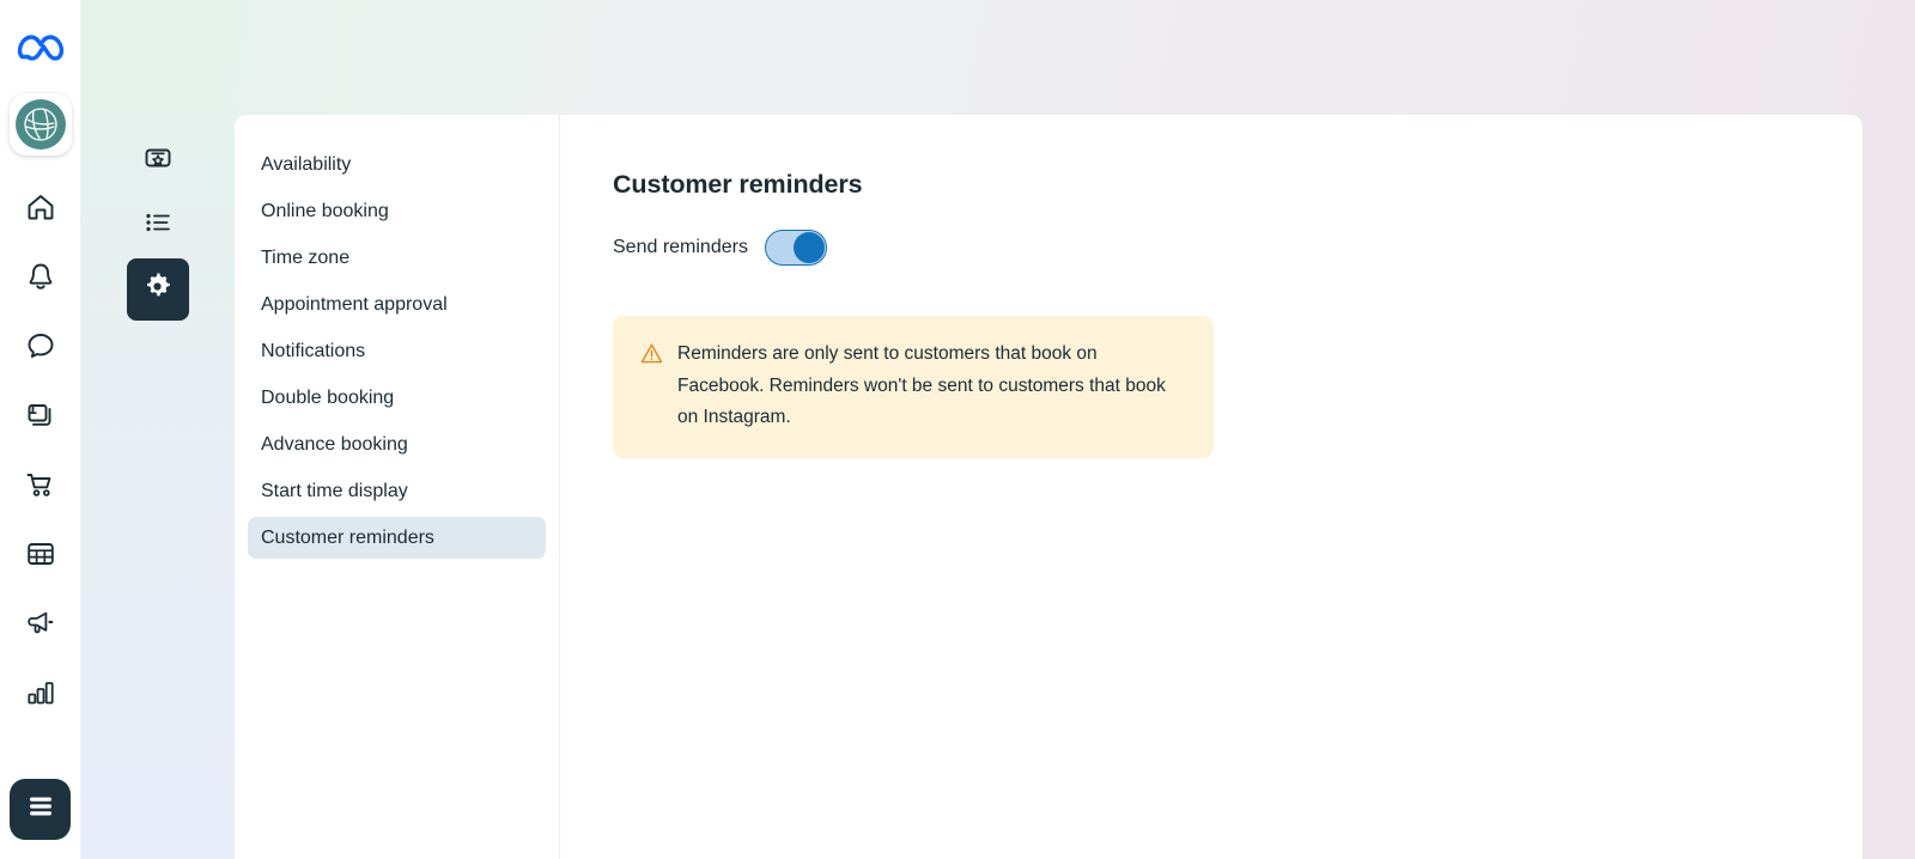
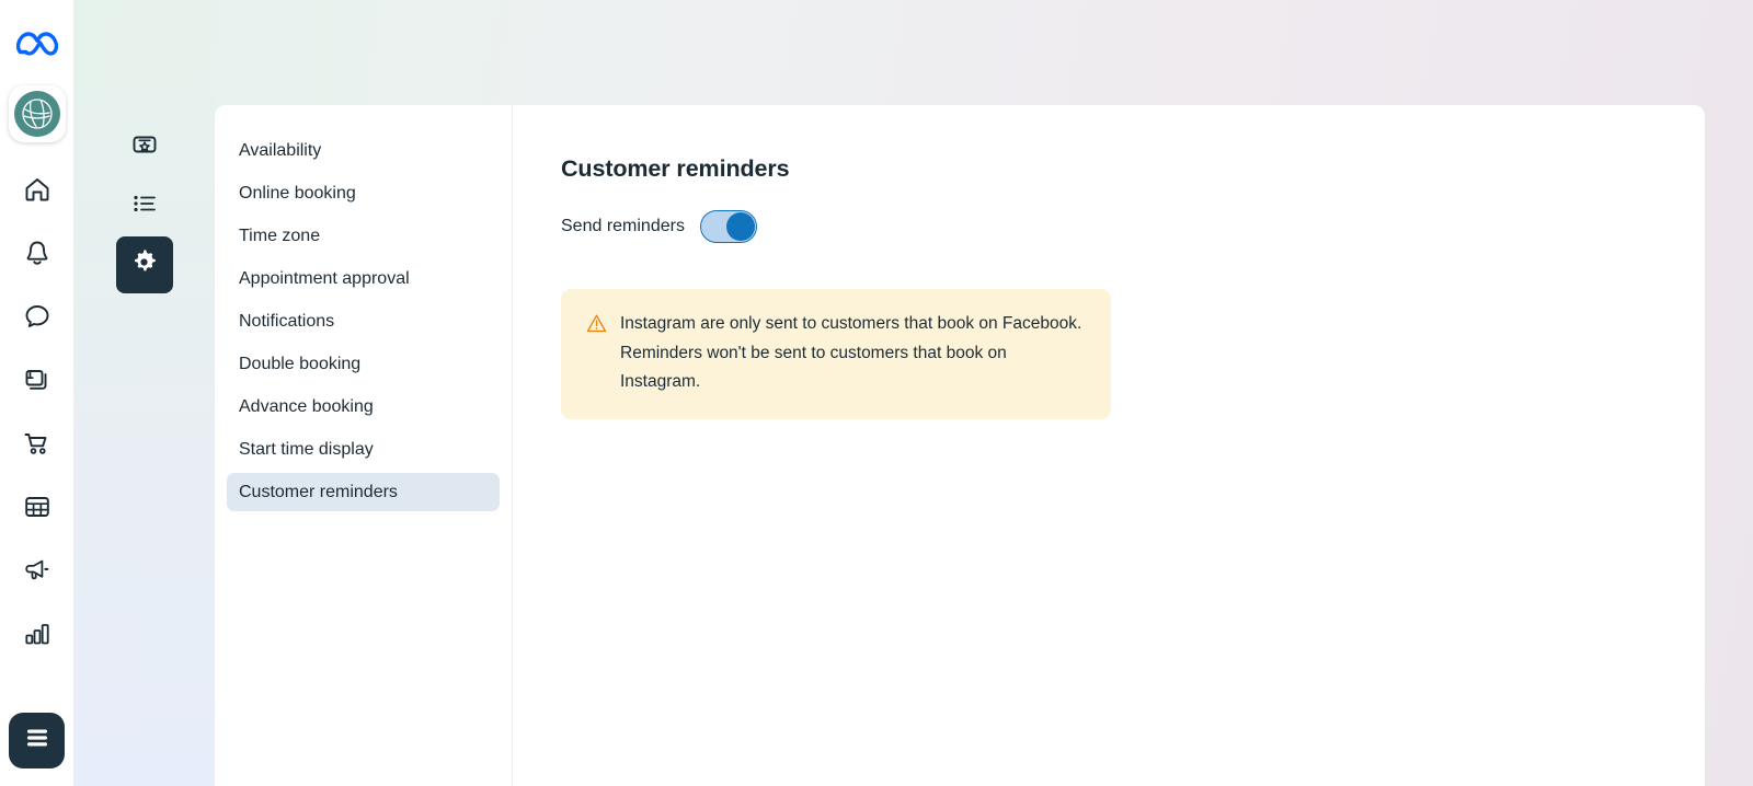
  Availability
  Online booking
  Time zone
  Appointment approval
  Notifications
  Double booking
  Advance booking
  Start time display
  Customer reminders
  Customer reminders
  Send reminders
- Reminders are only sent to customers that book on Facebook. Reminders won't be sent to customers that book on Instagram.
+ Instagram are only sent to customers that book on Facebook. Reminders won't be sent to customers that book on Instagram.
